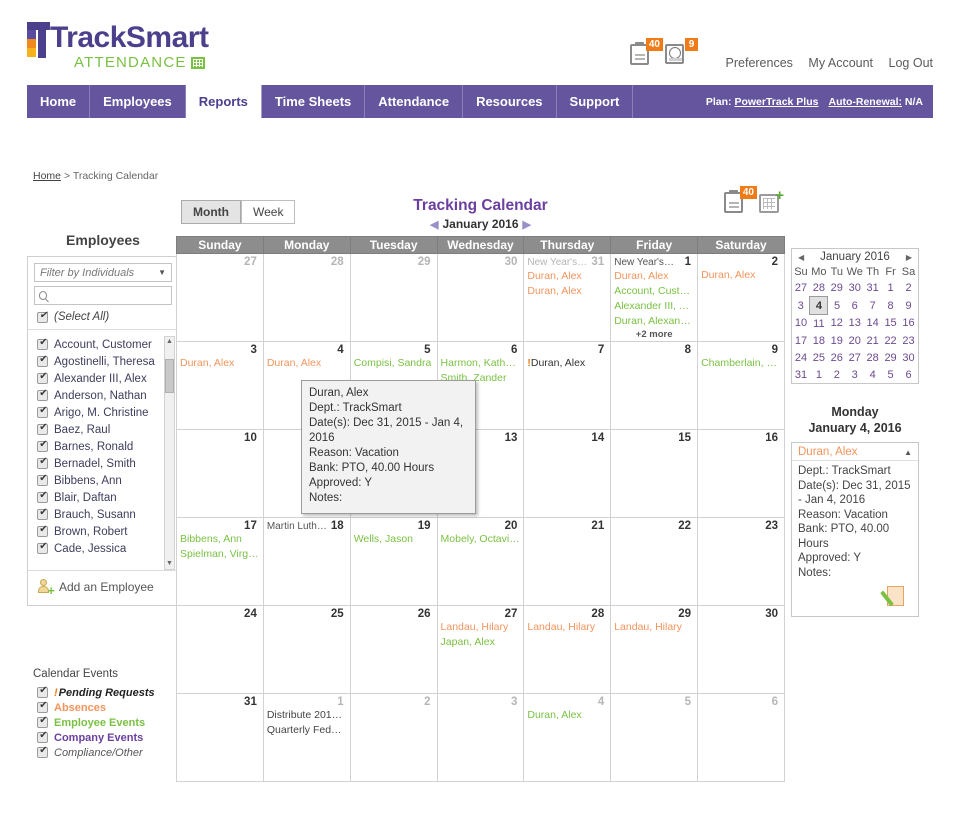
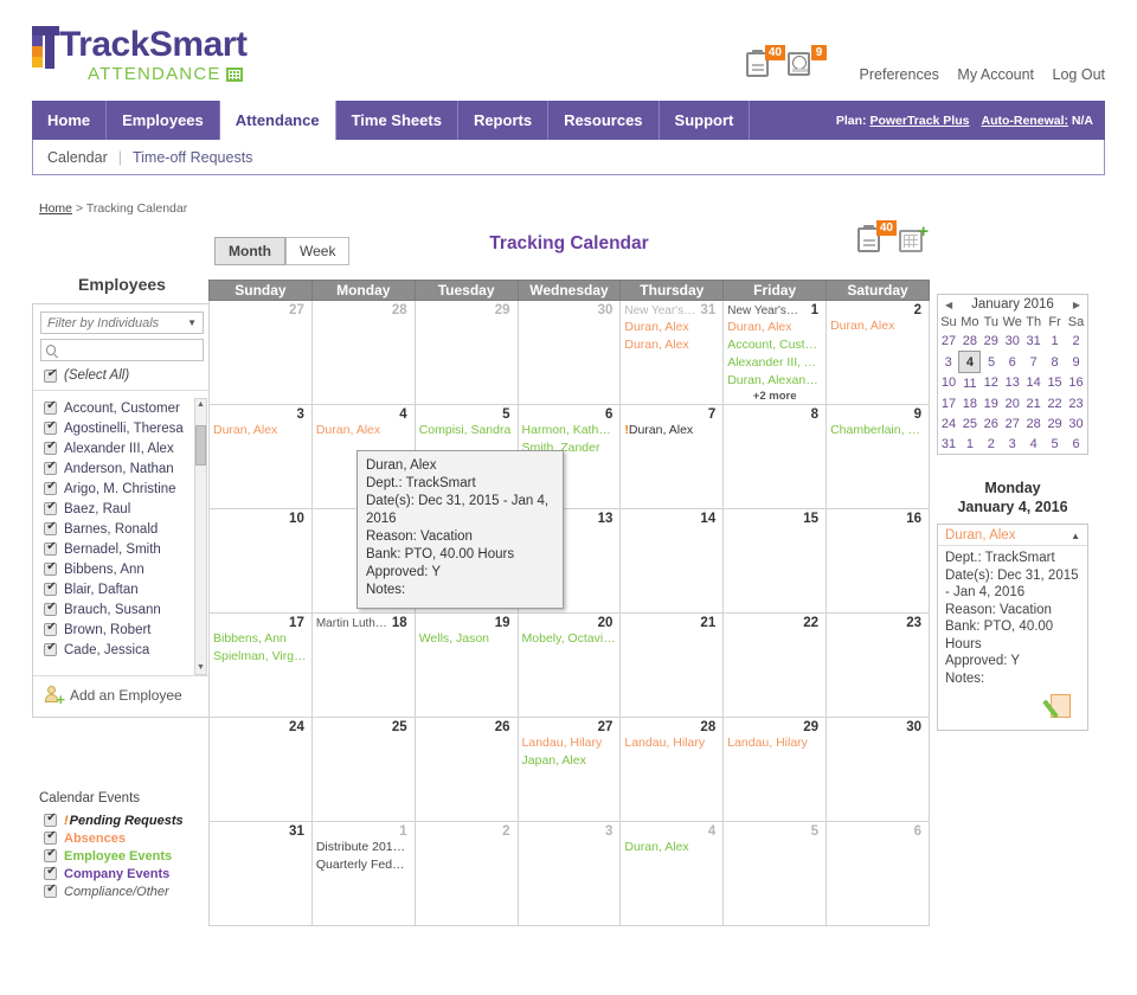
  TrackSmart
  ATTENDANCE
  40
  9
  Preferences My Account Log Out
  Home
  Employees
- Reports
+ Attendance
  Time Sheets
- Attendance
+ Reports
  Resources
  Support
  Plan:
  PowerTrack Plus
  Auto-Renewal:
  N/A
+ Calendar
+ |
+ Time-off Requests
  Home > Tracking Calendar
  Employees
  Filter by Individuals
  ▼
  (Select All)
  Account, Customer
  Agostinelli, Theresa
  Alexander III, Alex
  Anderson, Nathan
  Arigo, M. Christine
  Baez, Raul
  Barnes, Ronald
  Bernadel, Smith
  Bibbens, Ann
  Blair, Daftan
  Brauch, Susann
  Brown, Robert
  Cade, Jessica
  +
  Add an Employee
  Calendar Events
  !Pending Requests
  Absences
  Employee Events
  Company Events
  Compliance/Other
  Month
  Week
  Tracking Calendar
- ◀ January 2016 ▶
  40
  +
  Sunday	Monday	Tuesday	Wednesday	Thursday	Friday	Saturday
  27	28	29	30	New Year's Ev31Duran, AlexDuran, Alex	New Year's D 1Duran, AlexAccount, CustomAlexander III, AlexDuran, Alexander+2 more	2Duran, Alex
  3Duran, Alex	4Duran, Alex	5Compisi, Sandra	6Harmon, Kathele.Smith, Zander	7!Duran, Alex	8	9Chamberlain, Emi
  17Bibbens, AnnSpielman, Virginia	Martin Luther. 18	19Wells, Jason	20Mobely, Octaviou	21	22	23
  24	25	26	27Landau, HilaryJapan, Alex	28Landau, Hilary	29Landau, Hilary	30
  31	1Distribute 2015 ...Quarterly Federal	2	3	4Duran, Alex	5	6
  Duran, Alex
  Dept.: TrackSmart
  Date(s): Dec 31, 2015 - Jan 4, 2016
  Reason: Vacation
  Bank: PTO, 40.00 Hours
  Approved: Y
  Notes:
  ◀
  January 2016
  ▶
  Su	Mo	Tu	We	Th	Fr	Sa
  27	28	29	30	31	1	2
  3	4	5	6	7	8	9
  10	11	12	13	14	15	16
  17	18	19	20	21	22	23
  24	25	26	27	28	29	30
  31	1	2	3	4	5	6
  Monday
  January 4, 2016
  Duran, Alex
  ▲
  Dept.: TrackSmart
  Date(s): Dec 31, 2015 - Jan 4, 2016
  Reason: Vacation
  Bank: PTO, 40.00 Hours
  Approved: Y
  Notes:
